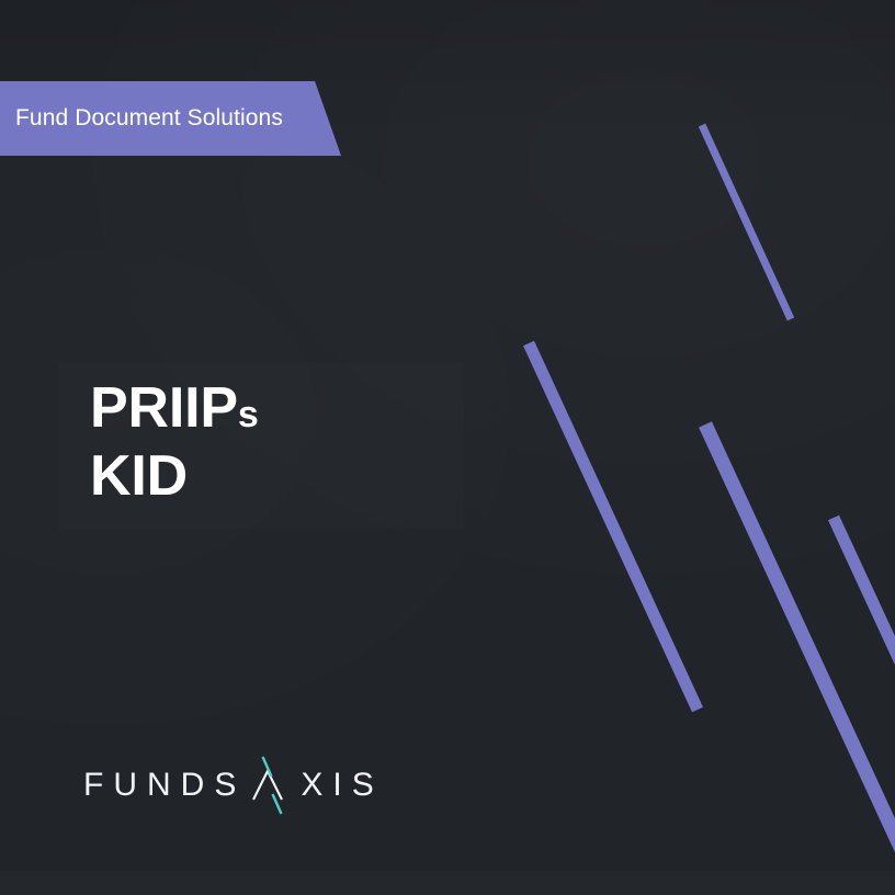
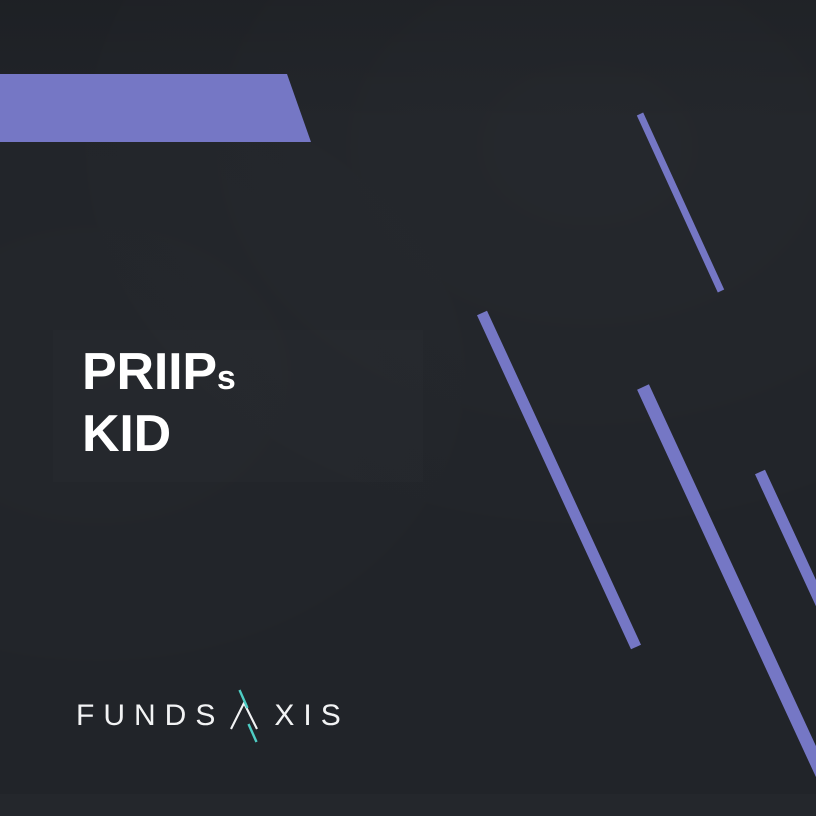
- Fund Document Solutions
  PRIIPs
  KID
  FUNDS
  XIS
